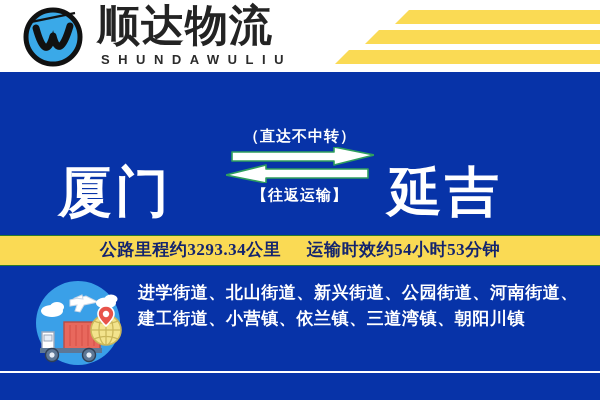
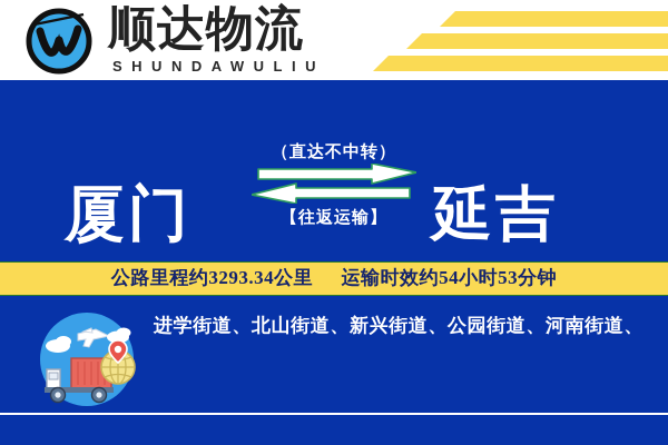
  顺达物流
  SHUNDAWULIU
  厦门
  延吉
  （直达不中转）
  【往返运输】
  公路里程约3293.34公里 运输时效约54小时53分钟
  进学街道、北山街道、新兴街道、公园街道、河南街道、
- 建工街道、小营镇、依兰镇、三道湾镇、朝阳川镇
